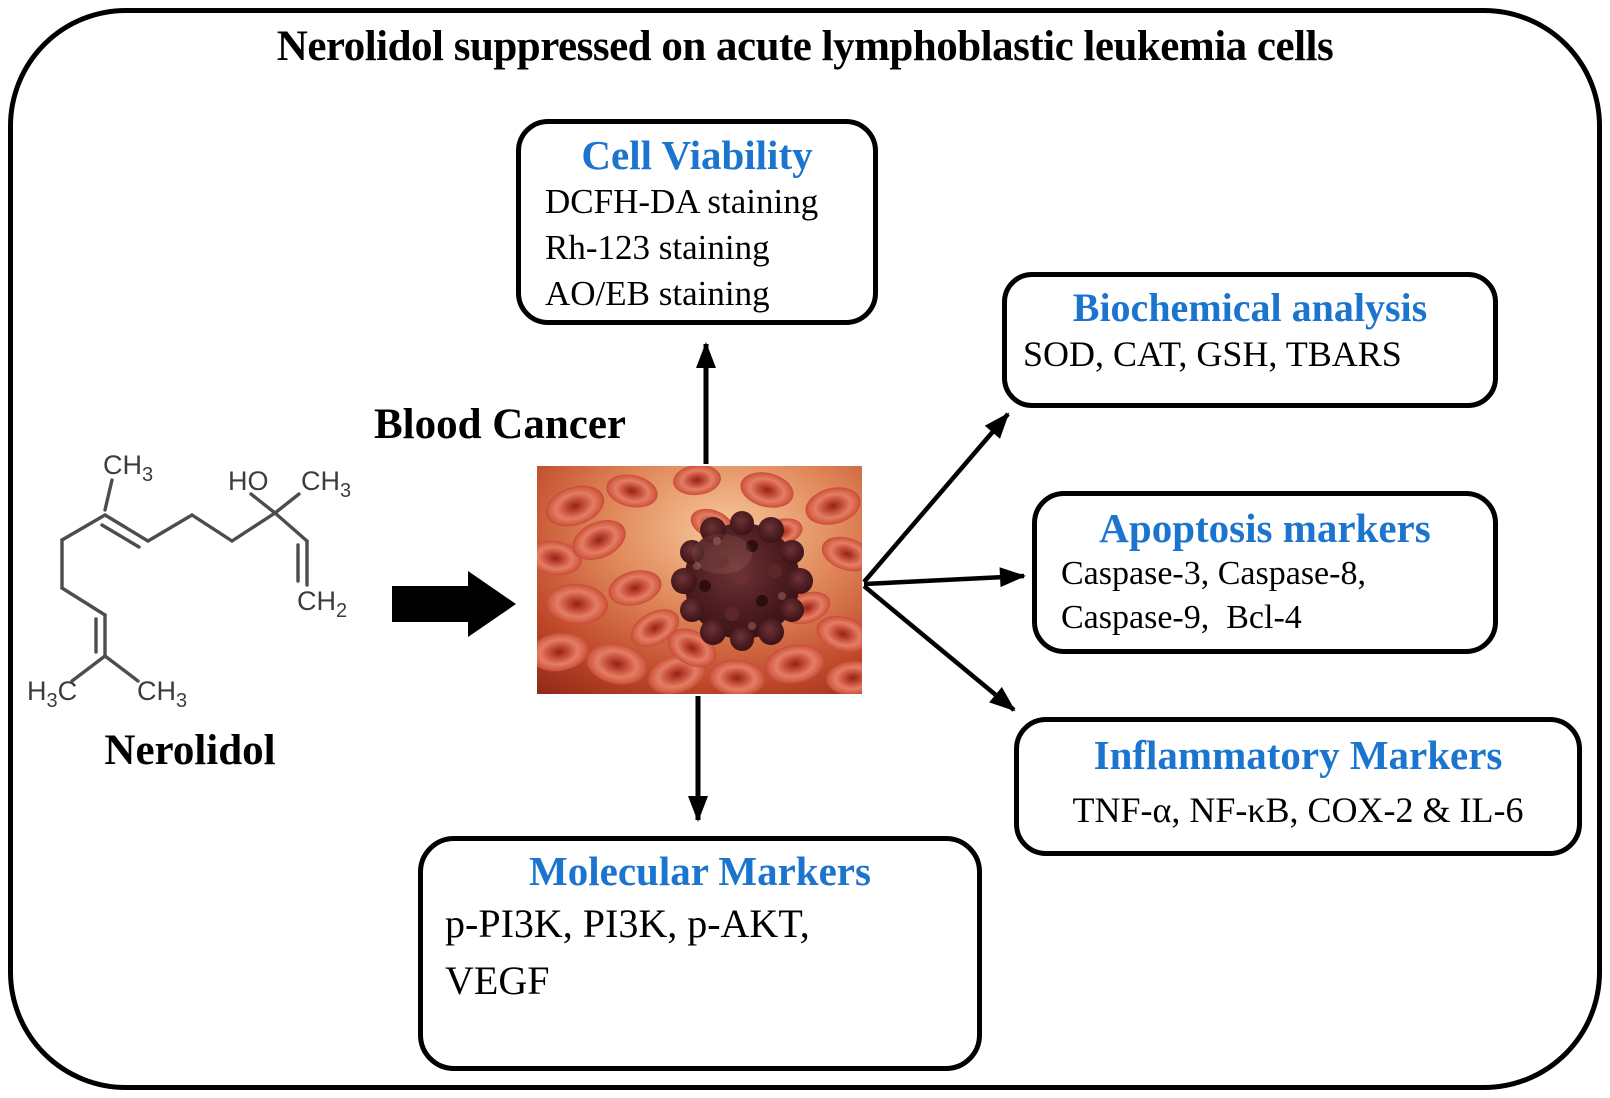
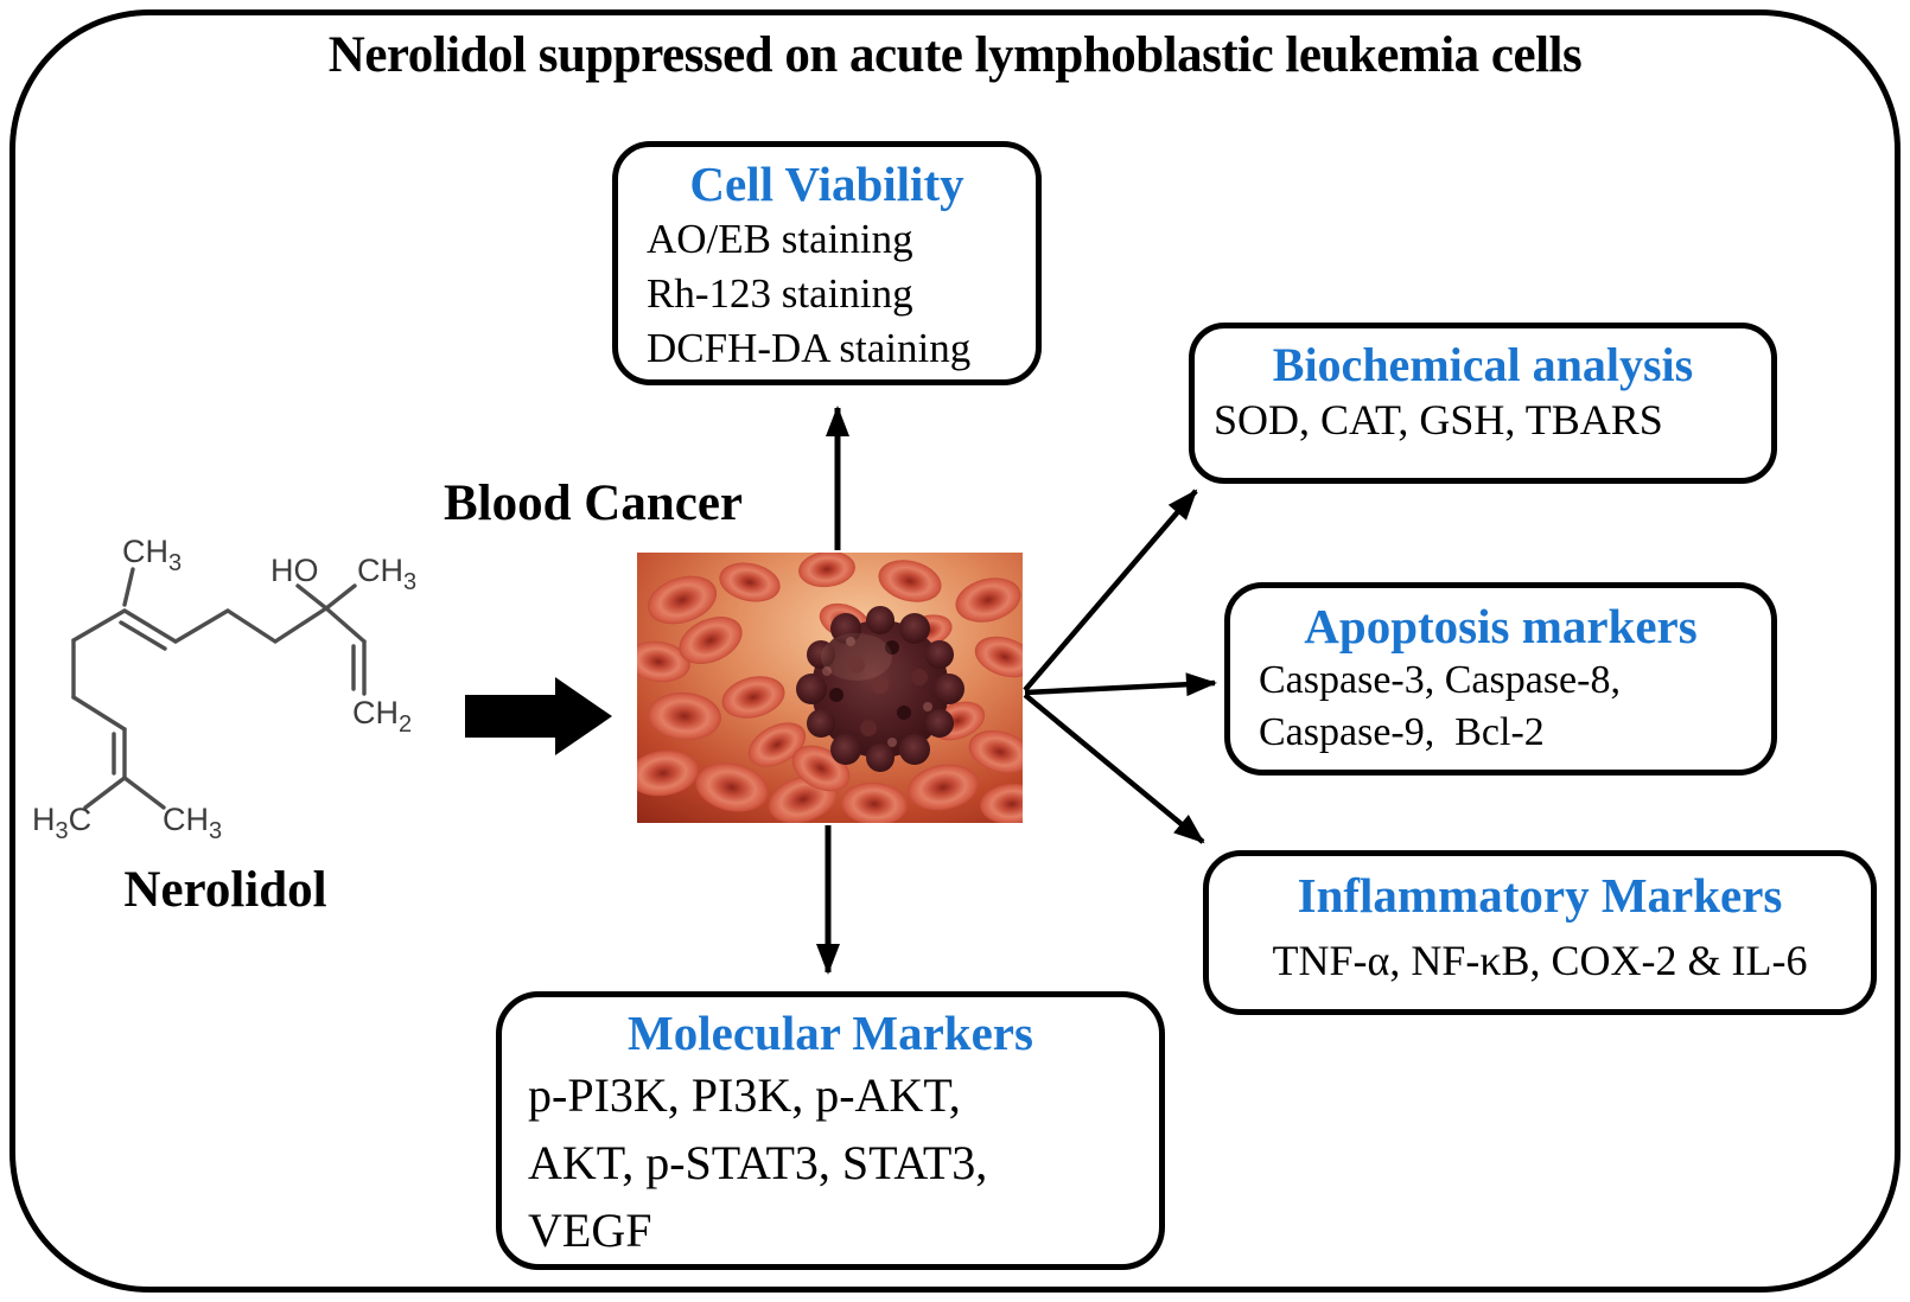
  Nerolidol suppressed on acute lymphoblastic leukemia cells
  CH3
  HO
  CH3
  CH2
  H3C
  CH3
  Nerolidol
  Blood Cancer
  Cell Viability
- DCFH-DA staining
+ AO/EB staining
  Rh-123 staining
- AO/EB staining
+ DCFH-DA staining
  Biochemical analysis
  SOD, CAT, GSH, TBARS
  Apoptosis markers
  Caspase-3, Caspase-8,
- Caspase-9, Bcl-4
+ Caspase-9, Bcl-2
  Inflammatory Markers
  TNF-α, NF-κB, COX-2 & IL-6
  Molecular Markers
  p-PI3K, PI3K, p-AKT,
+ AKT, p-STAT3, STAT3,
  VEGF
